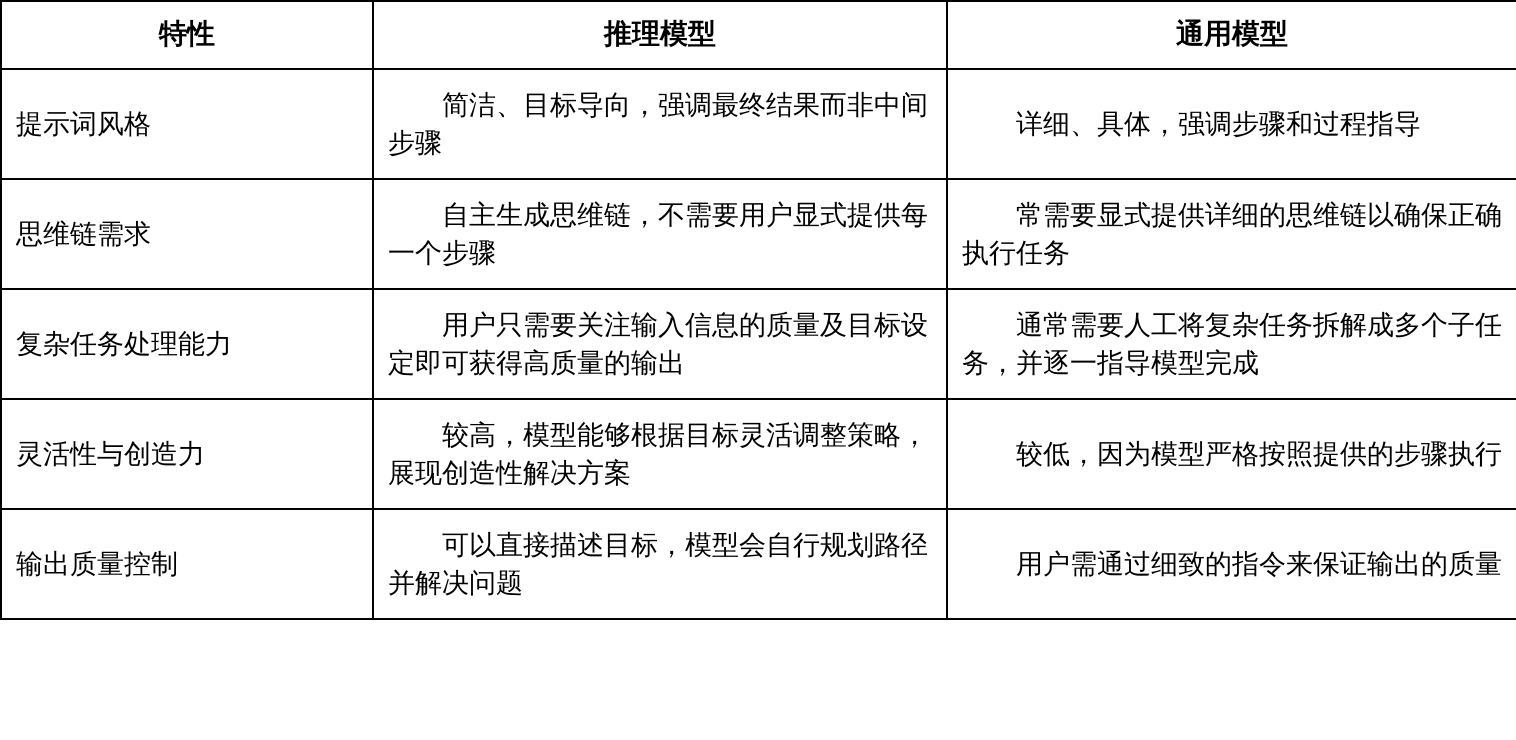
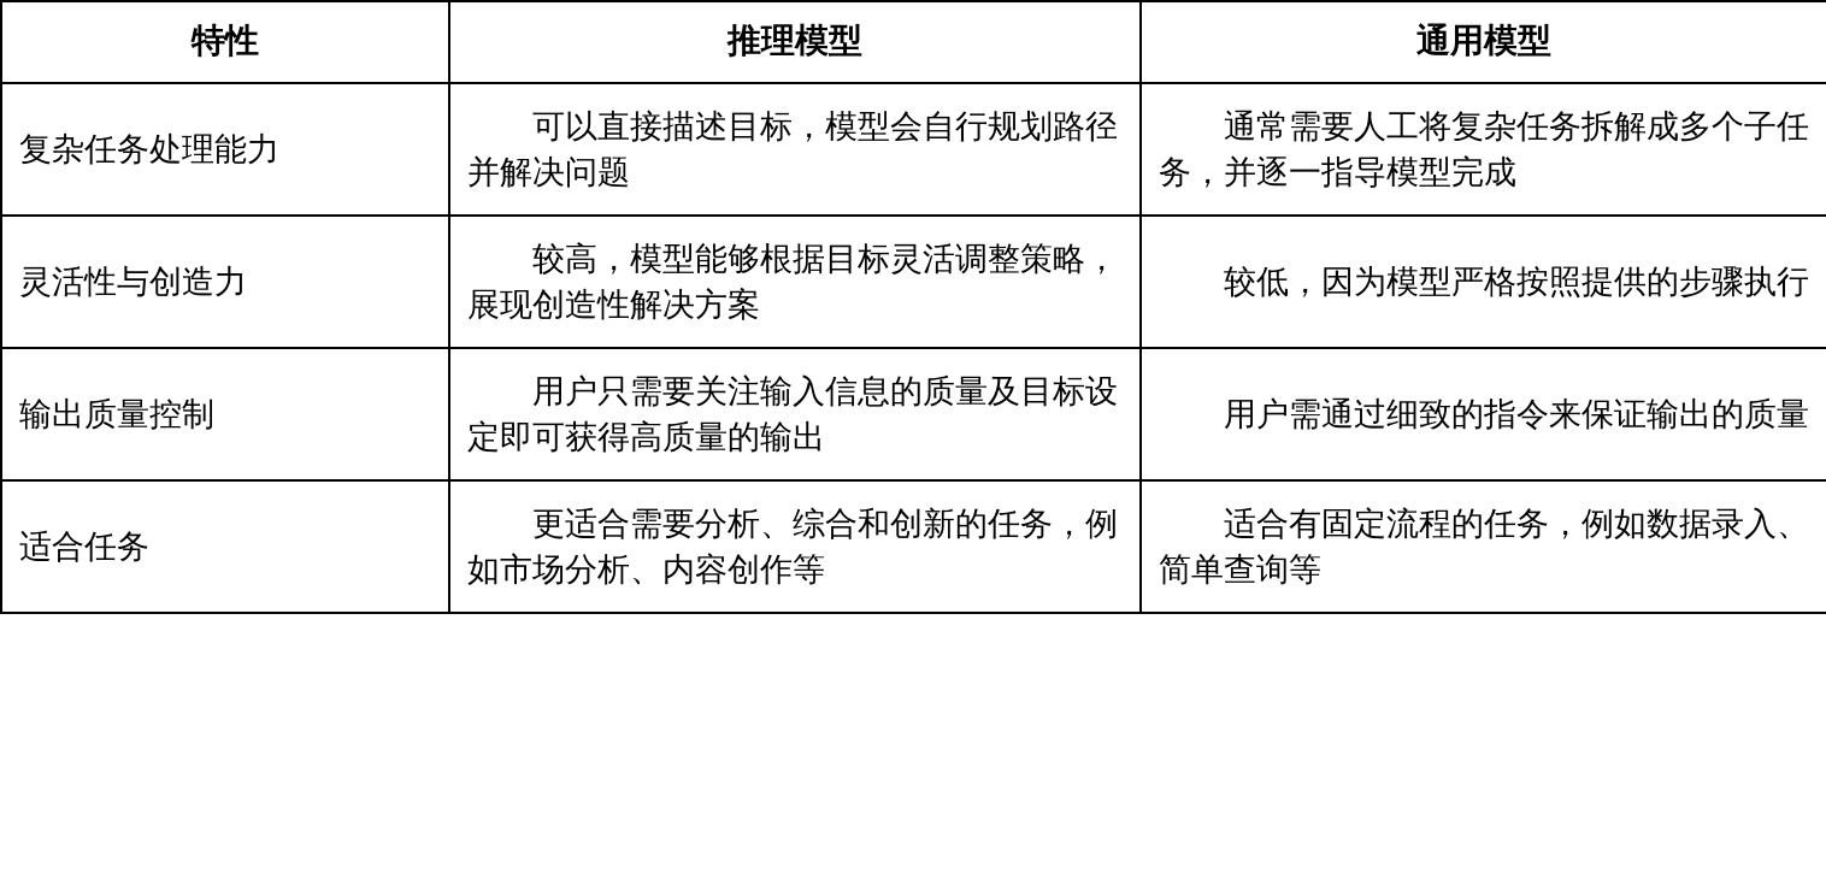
  特性	推理模型	通用模型
- 提示词风格	简洁、目标导向，强调最终结果而非中间步骤	详细、具体，强调步骤和过程指导
- 思维链需求	自主生成思维链，不需要用户显式提供每一个步骤	常需要显式提供详细的思维链以确保正确执行任务
- 复杂任务处理能力	用户只需要关注输入信息的质量及目标设定即可获得高质量的输出	通常需要人工将复杂任务拆解成多个子任务，并逐一指导模型完成
+ 复杂任务处理能力	可以直接描述目标，模型会自行规划路径并解决问题	通常需要人工将复杂任务拆解成多个子任务，并逐一指导模型完成
  灵活性与创造力	较高，模型能够根据目标灵活调整策略，展现创造性解决方案	较低，因为模型严格按照提供的步骤执行
- 输出质量控制	可以直接描述目标，模型会自行规划路径并解决问题	用户需通过细致的指令来保证输出的质量
+ 输出质量控制	用户只需要关注输入信息的质量及目标设定即可获得高质量的输出	用户需通过细致的指令来保证输出的质量
+ 适合任务	更适合需要分析、综合和创新的任务，例如市场分析、内容创作等	适合有固定流程的任务，例如数据录入、简单查询等
